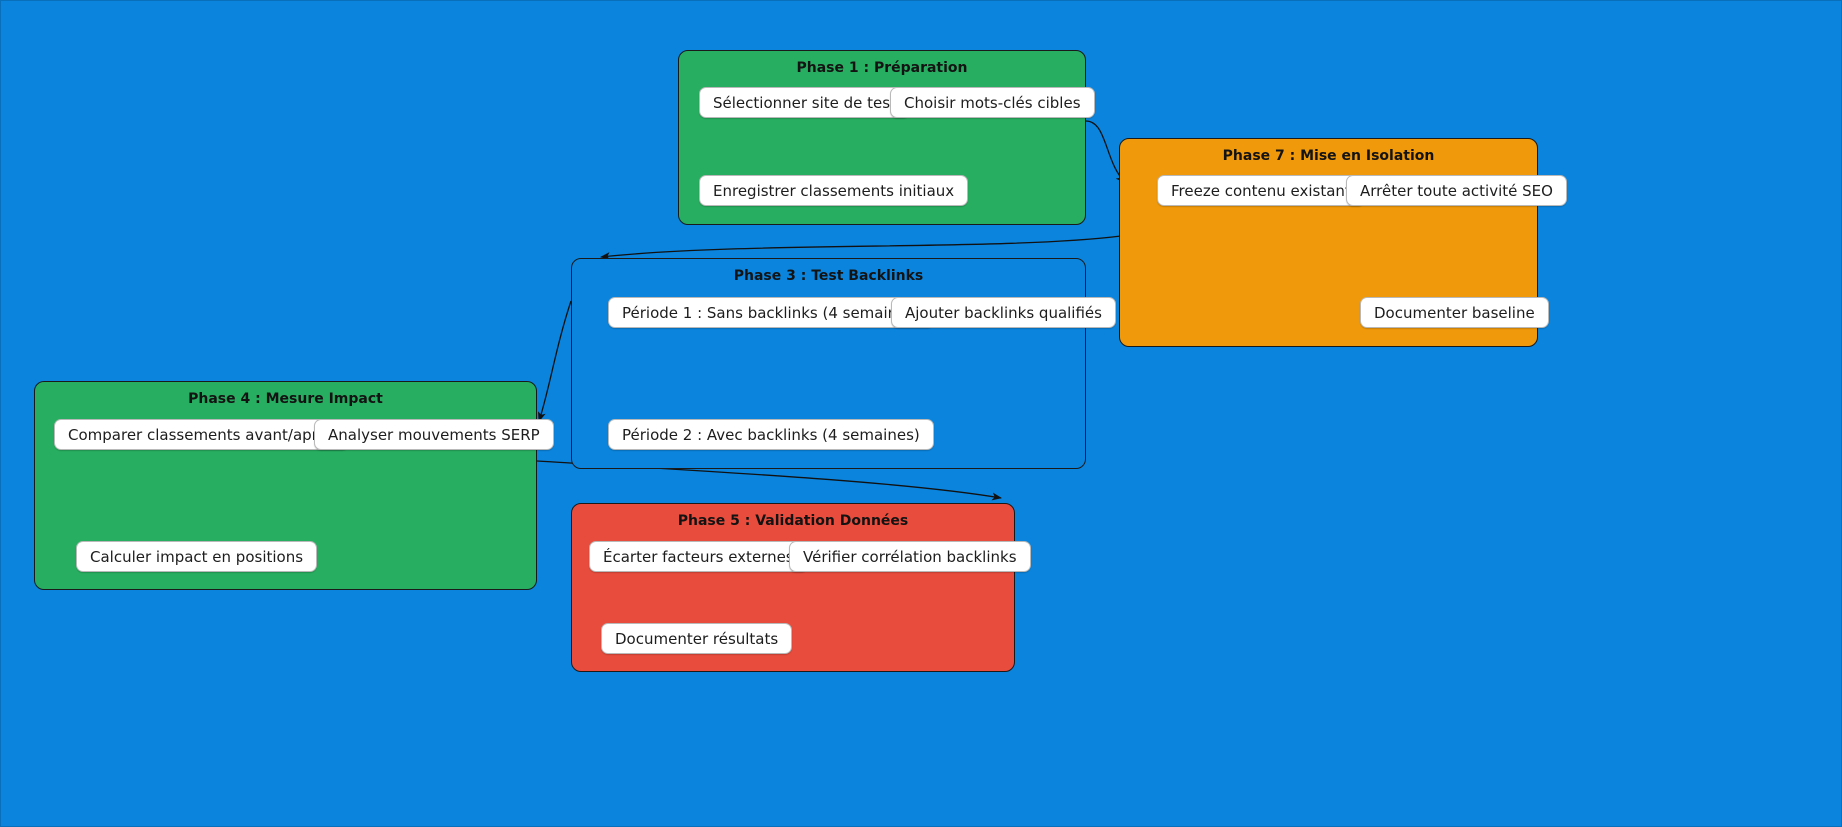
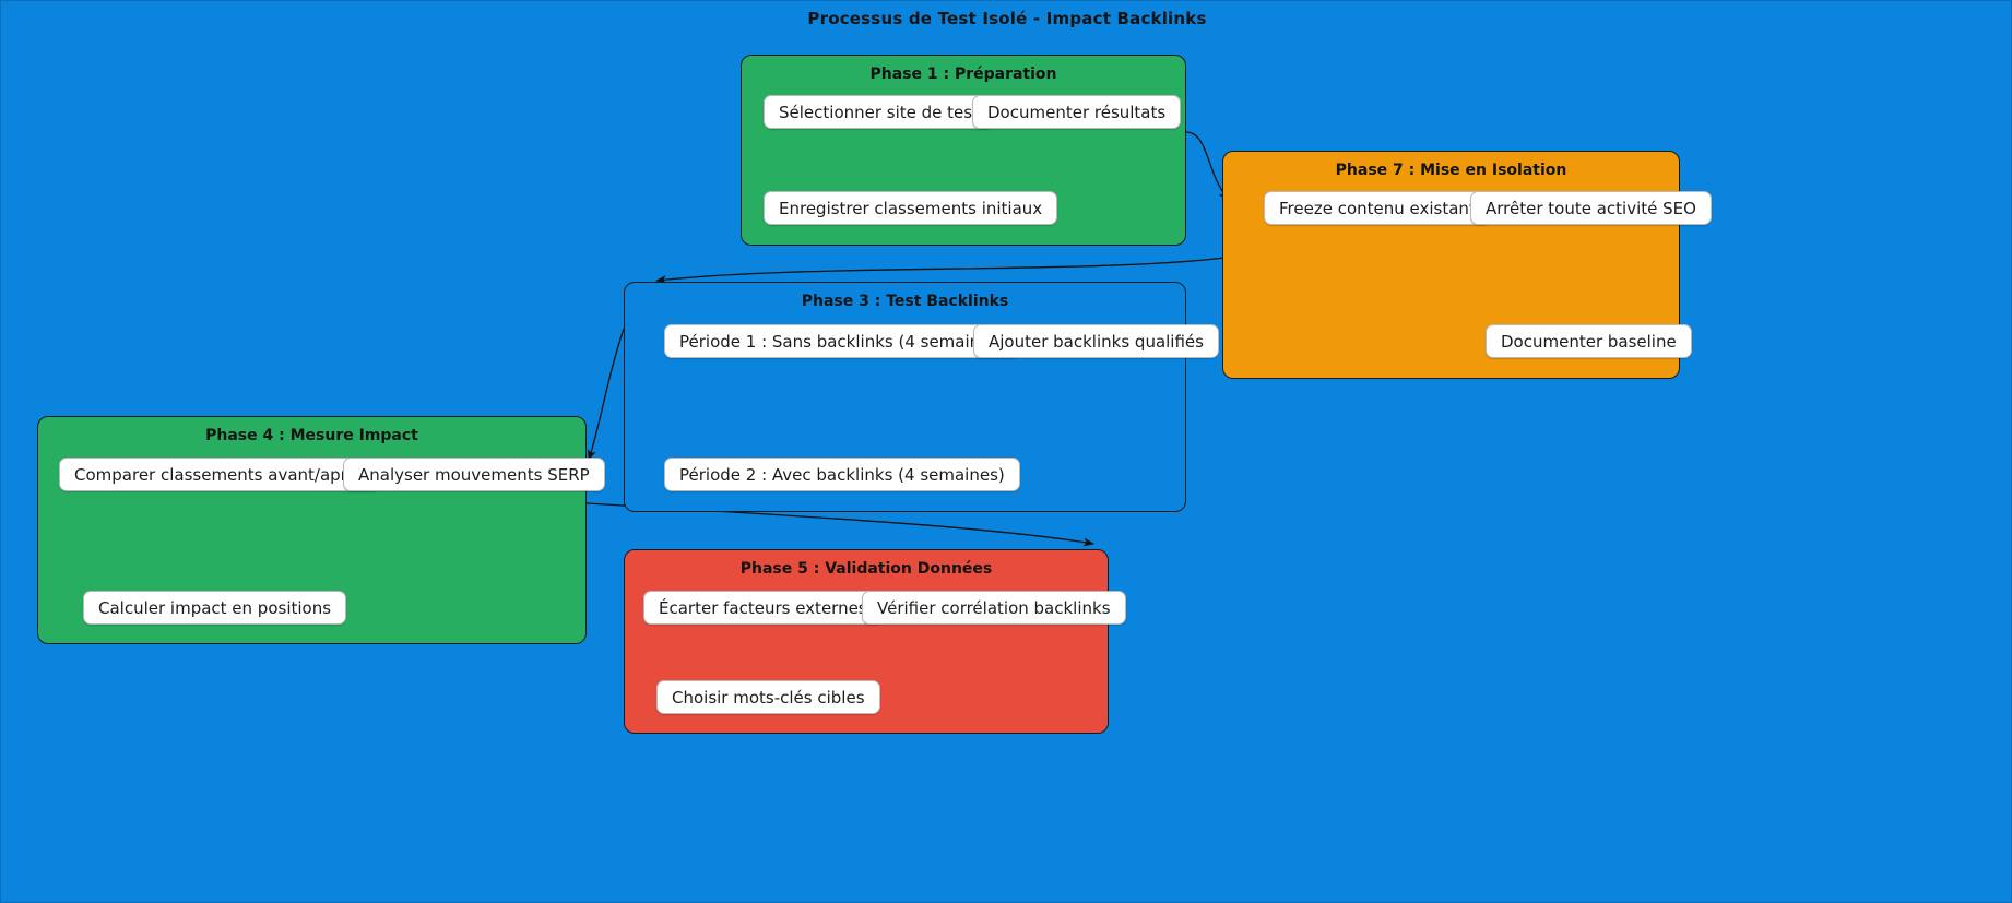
+ Processus de Test Isolé - Impact Backlinks
  Phase 1 : Préparation
  Sélectionner site de tes
- Choisir mots-clés cibles
+ Documenter résultats
  Enregistrer classements initiaux
  Phase 7 : Mise en Isolation
  Freeze contenu existan
  Arrêter toute activité SEO
  Documenter baseline
  Phase 3 : Test Backlinks
  Période 1 : Sans backlinks (4 semai
  Ajouter backlinks qualifiés
  Période 2 : Avec backlinks (4 semaines)
  Phase 4 : Mesure Impact
  Comparer classements avant/ap
  Analyser mouvements SERP
  Calculer impact en positions
  Phase 5 : Validation Données
  Écarter facteurs externe
  Vérifier corrélation backlinks
- Documenter résultats
+ Choisir mots-clés cibles
